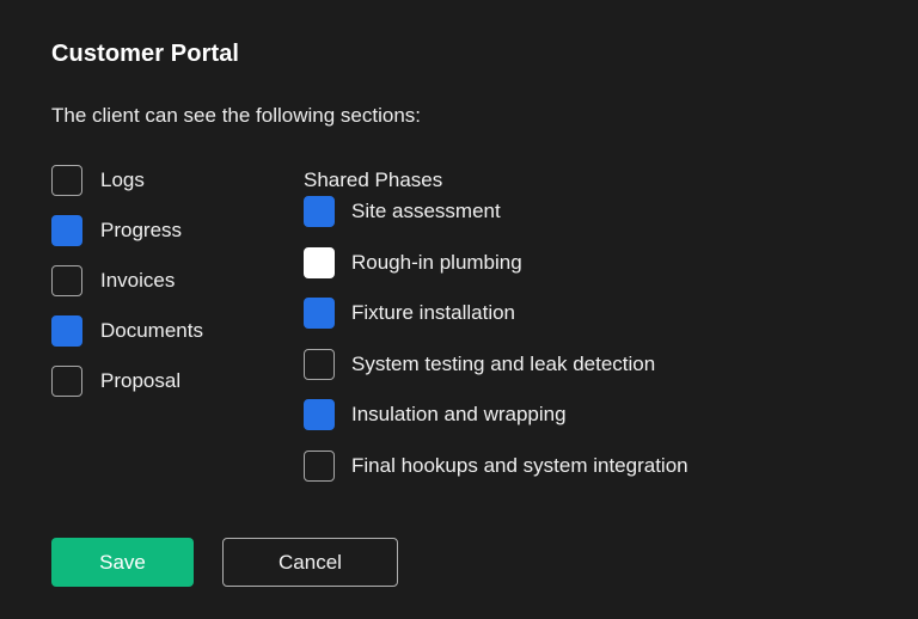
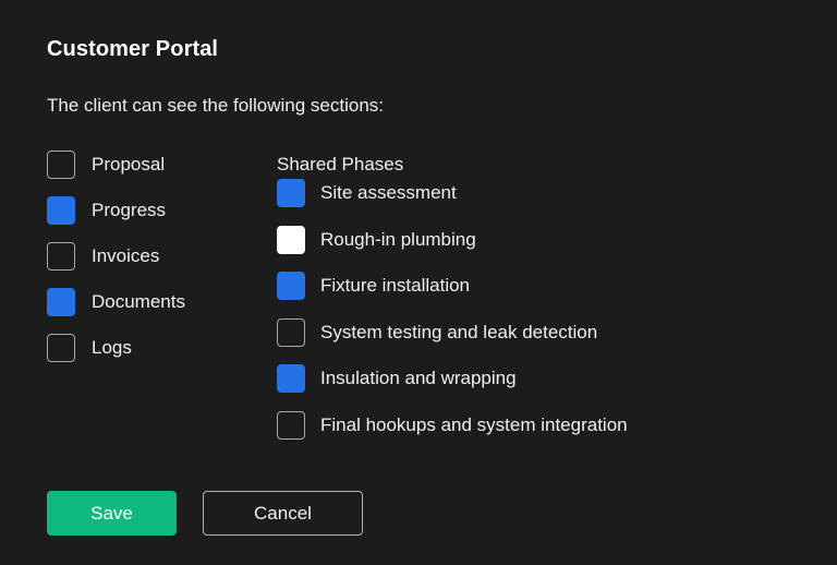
  Customer Portal
  The client can see the following sections:
- Logs
+ Proposal
  Progress
  Invoices
  Documents
- Proposal
+ Logs
  Shared Phases
  Site assessment
  Rough-in plumbing
  Fixture installation
  System testing and leak detection
  Insulation and wrapping
  Final hookups and system integration
  Save
  Cancel
